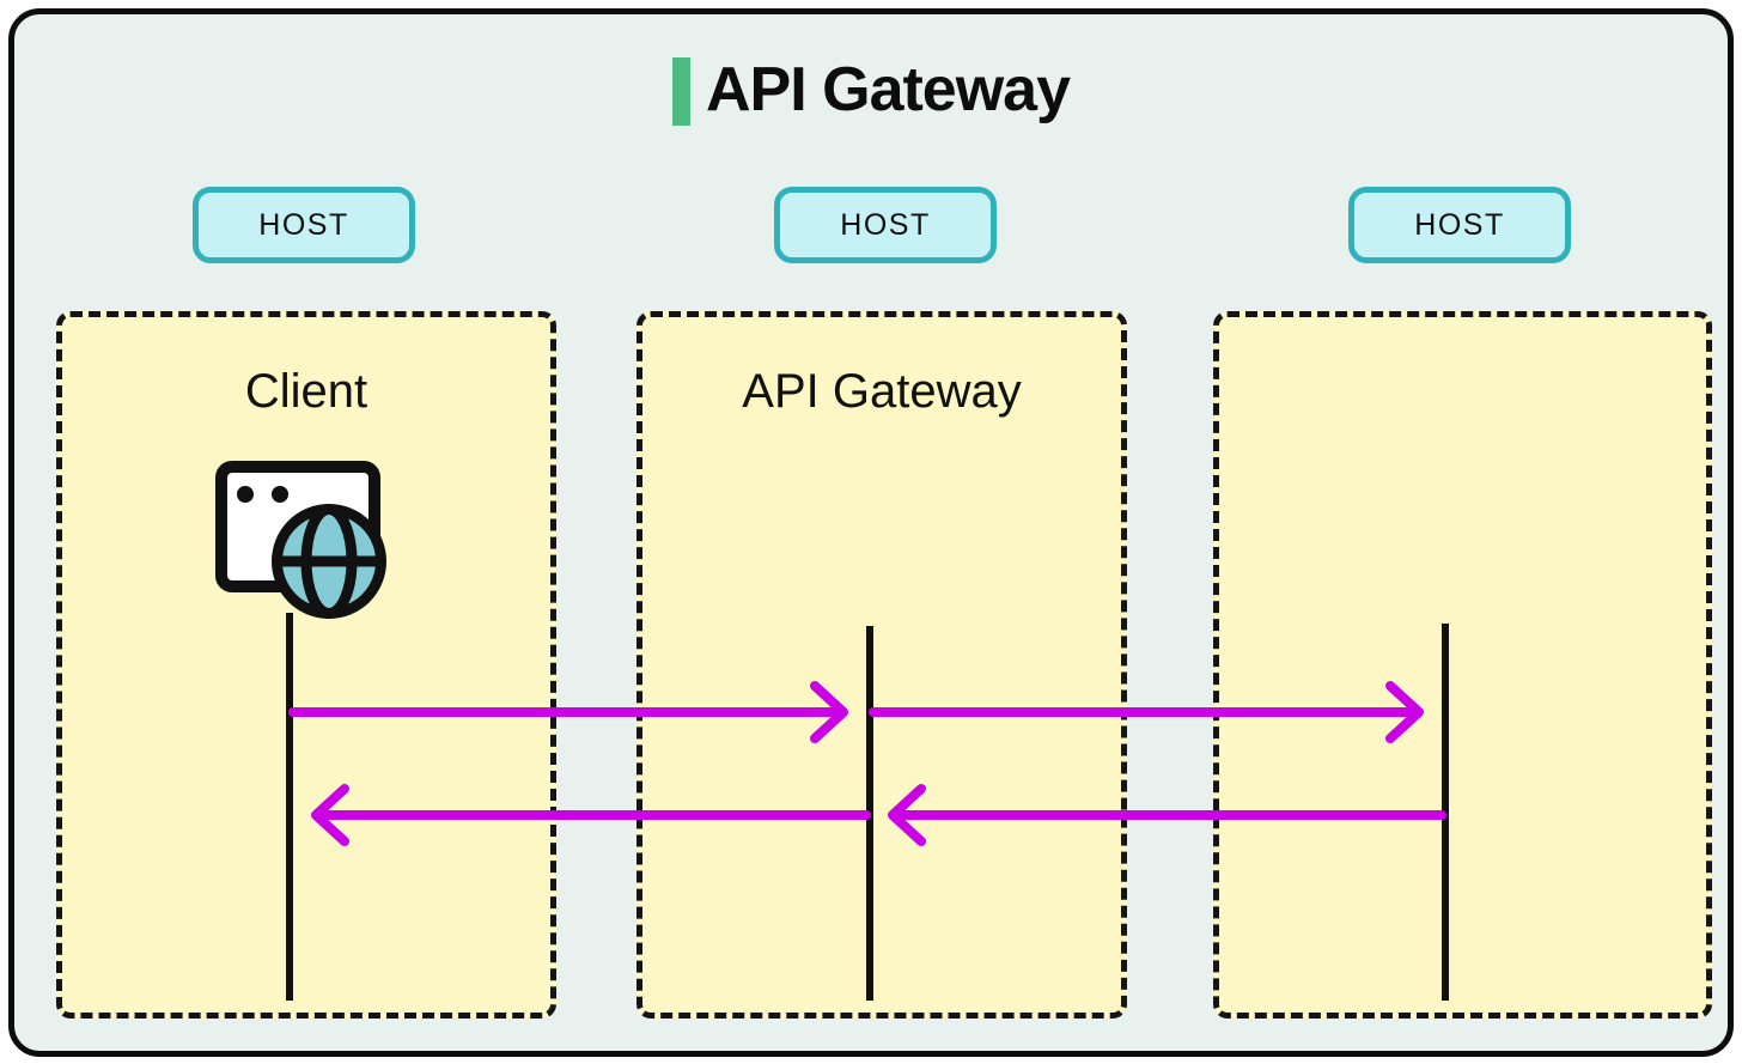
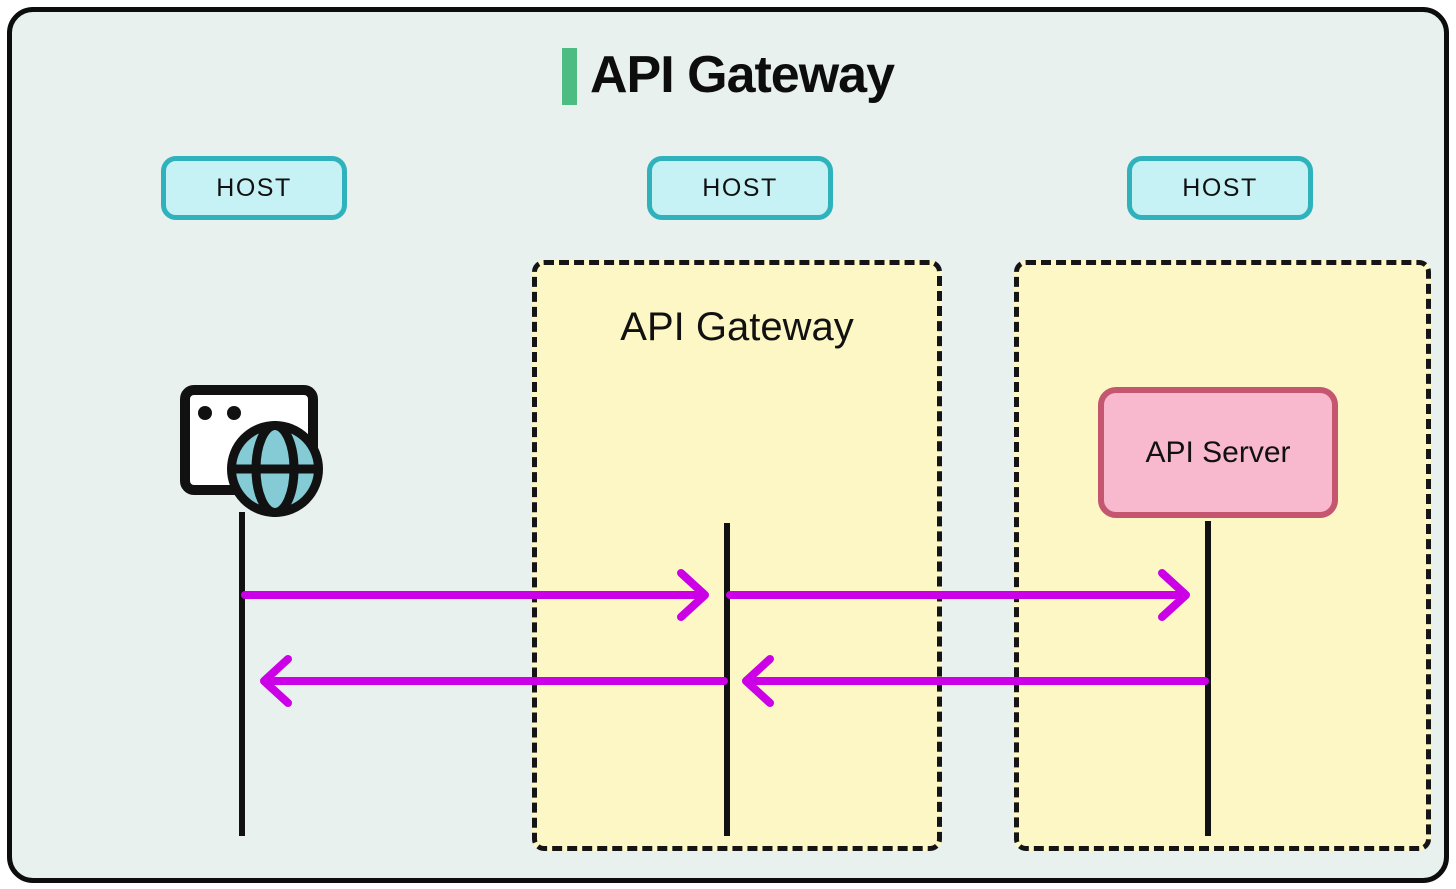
  API Gateway
  HOST
  HOST
  HOST
- Client
  API Gateway
+ API Server
